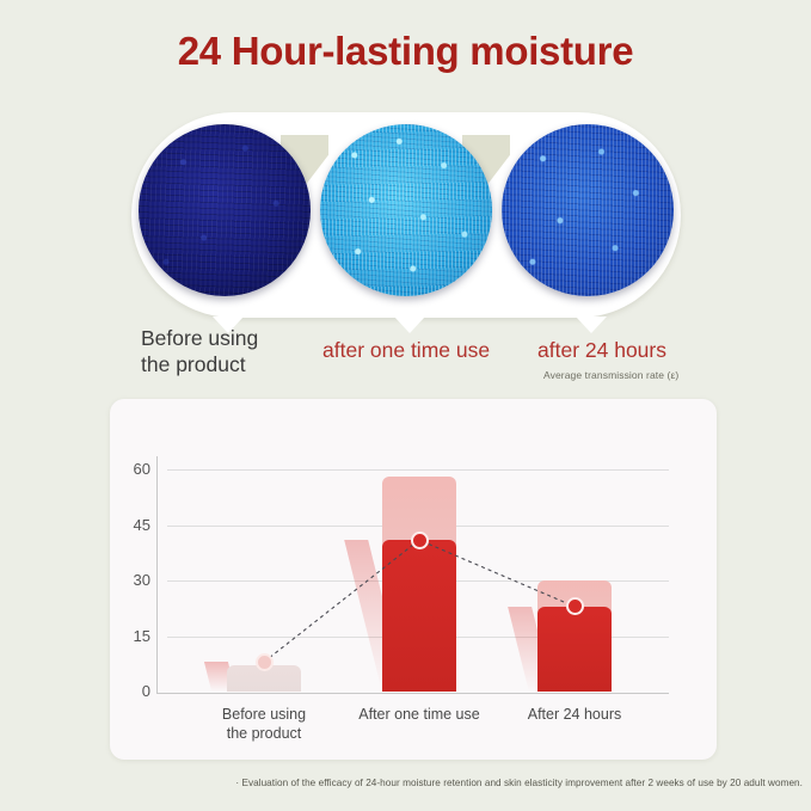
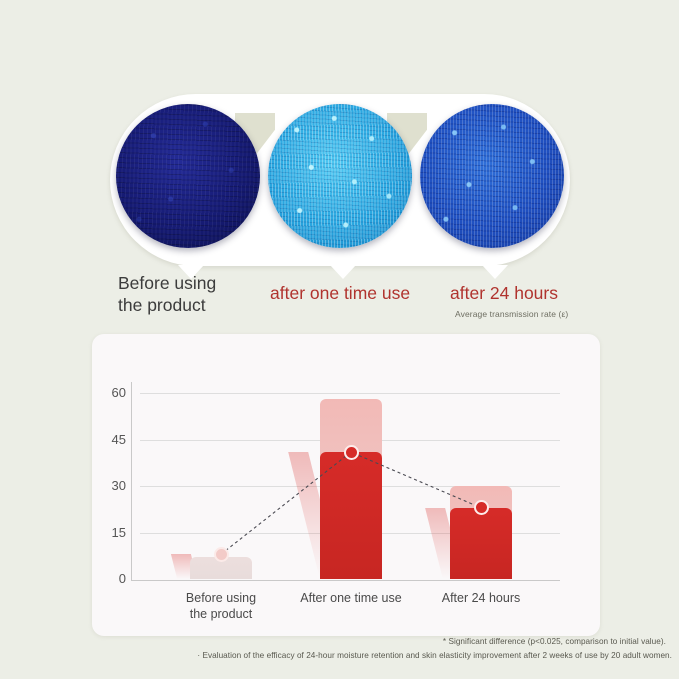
- 24 Hour-lasting moisture
  Before using
  the product
  after one time use
  after 24 hours
  Average transmission rate (ε)
  0
  15
  30
  45
  60
  Before using
  the product
  After one time use
  After 24 hours
+ * Significant difference (p<0.025, comparison to initial value).
  · Evaluation of the efficacy of 24-hour moisture retention and skin elasticity improvement after 2 weeks of use by 20 adult women.
